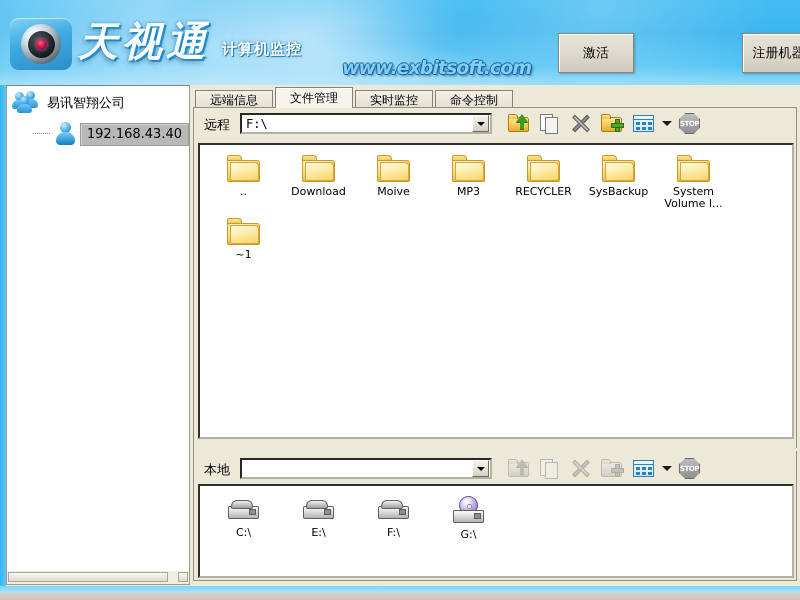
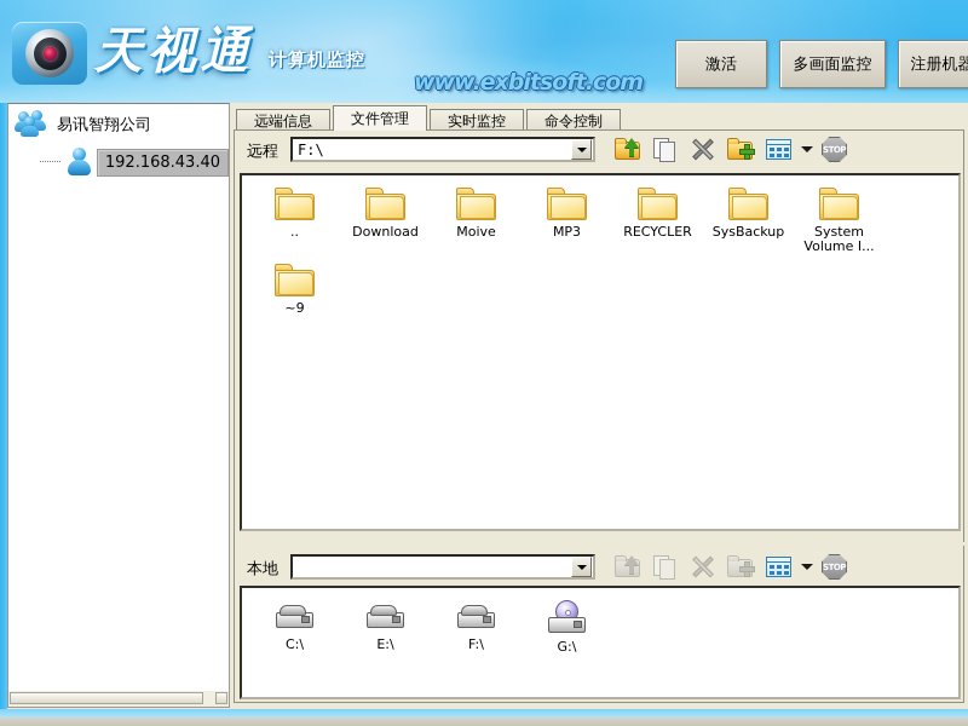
  天视通
  计算机监控
  www.exbitsoft.com
  激活
+ 多画面监控
  注册机器
  易讯智翔公司
  192.168.43.40
  远端信息
  文件管理
  实时监控
  命令控制
  远程
  F:\
  STOP
  ..
  Download
  Moive
  MP3
  RECYCLER
  SysBackup
  System Volume I...
- ~1
+ ~9
  本地
  STOP
  C:\
  E:\
  F:\
  G:\
